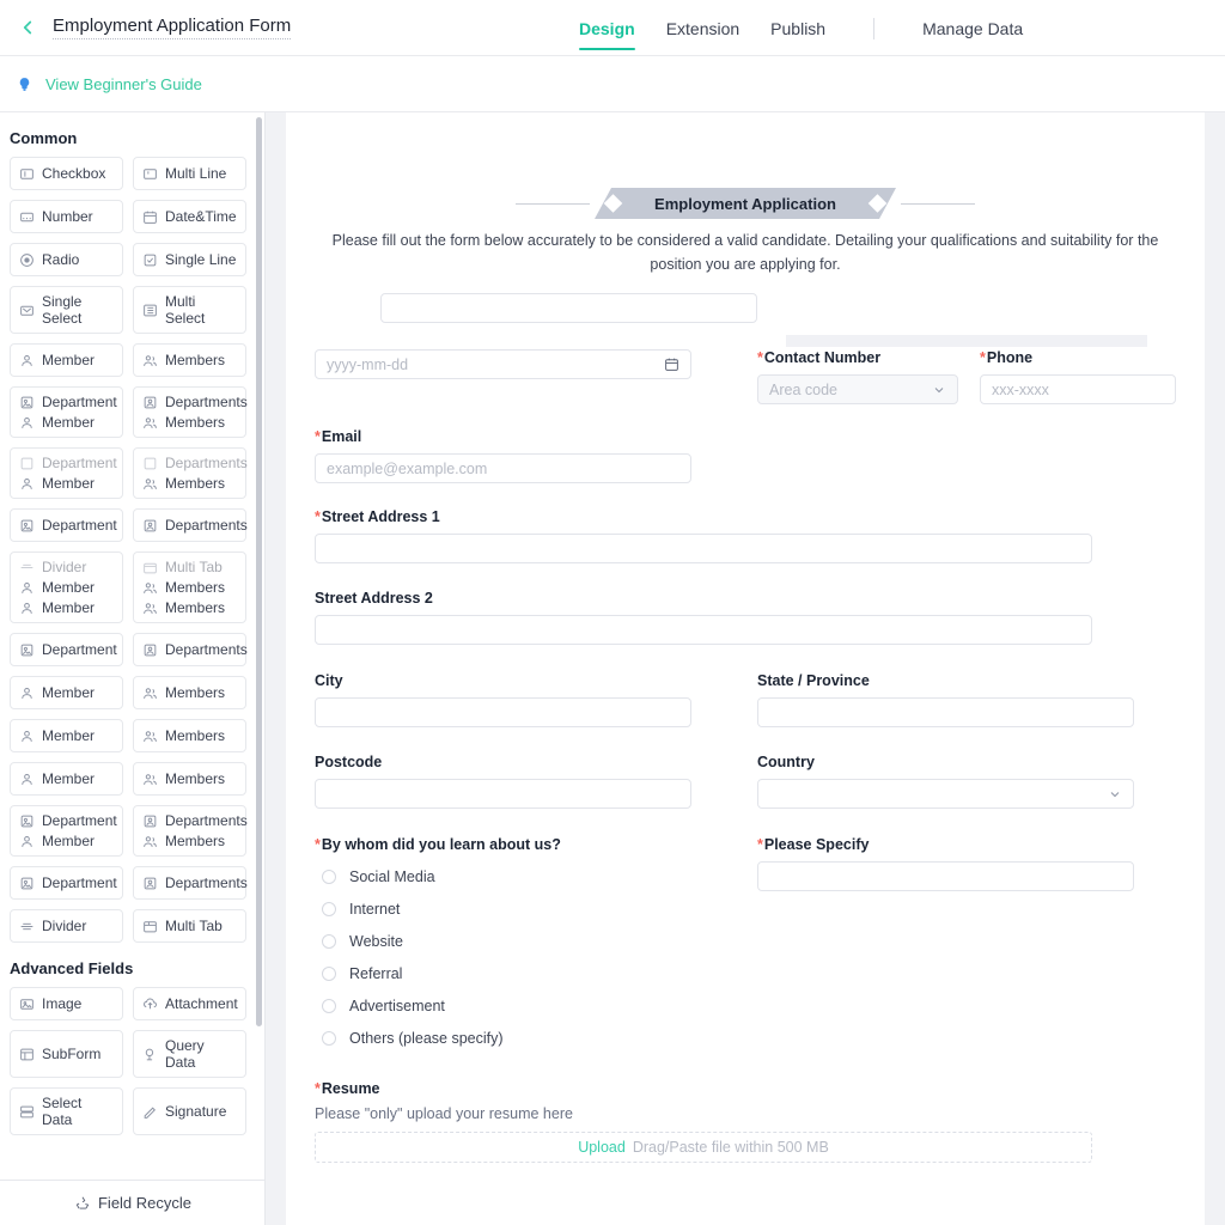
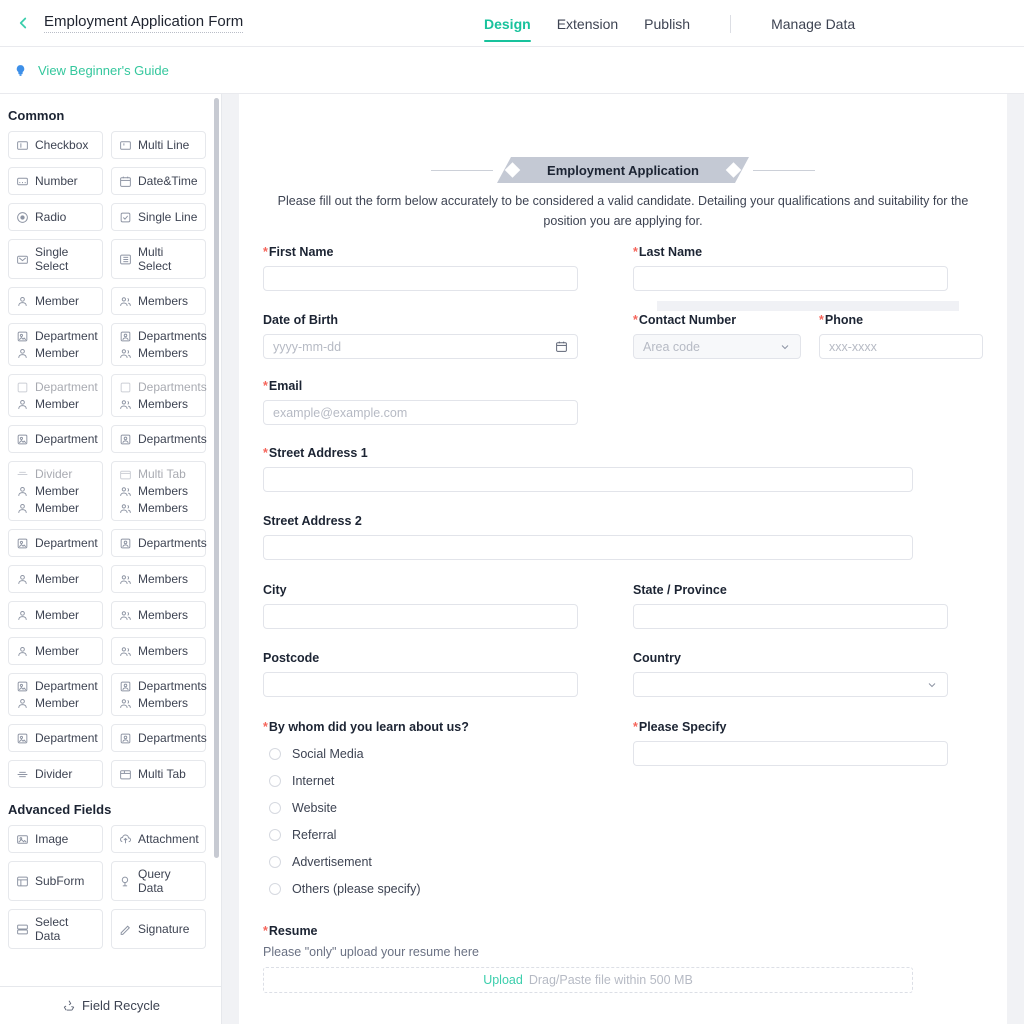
  Employment Application Form
  Design
  Extension
  Publish
  Manage Data
  View Beginner's Guide
  Common
  Checkbox
  Multi Line
  Number
  Date&Time
  Radio
  Single Line
  Single Select
  Multi Select
  Member
  Members
  Department
  Member
  Departments
  Members
  Department
  Member
  Departments
  Members
  Department
  Departments
  Divider
  Member
  Member
  Multi Tab
  Members
  Members
  Department
  Departments
  Member
  Members
  Member
  Members
  Member
  Members
  Department
  Member
  Departments
  Members
  Department
  Departments
  Divider
  Multi Tab
  Advanced Fields
  Image
  Attachment
  SubForm
  Query Data
  Select Data
  Signature
  Field Recycle
  Employment Application
  Please fill out the form below accurately to be considered a valid candidate. Detailing your qualifications and suitability for the position you are applying for.
+ *First Name
+ *Last Name
+ Date of Birth
  yyyy-mm-dd
  *Contact Number
  Area code
  *Phone
  xxx-xxxx
  *Email
  example@example.com
  *Street Address 1
  Street Address 2
  City
  State / Province
  Postcode
  Country
  *By whom did you learn about us?
  Social Media
  Internet
  Website
  Referral
  Advertisement
  Others (please specify)
  *Please Specify
  *Resume
  Please "only" upload your resume here
  Upload
  Drag/Paste file within 500 MB
